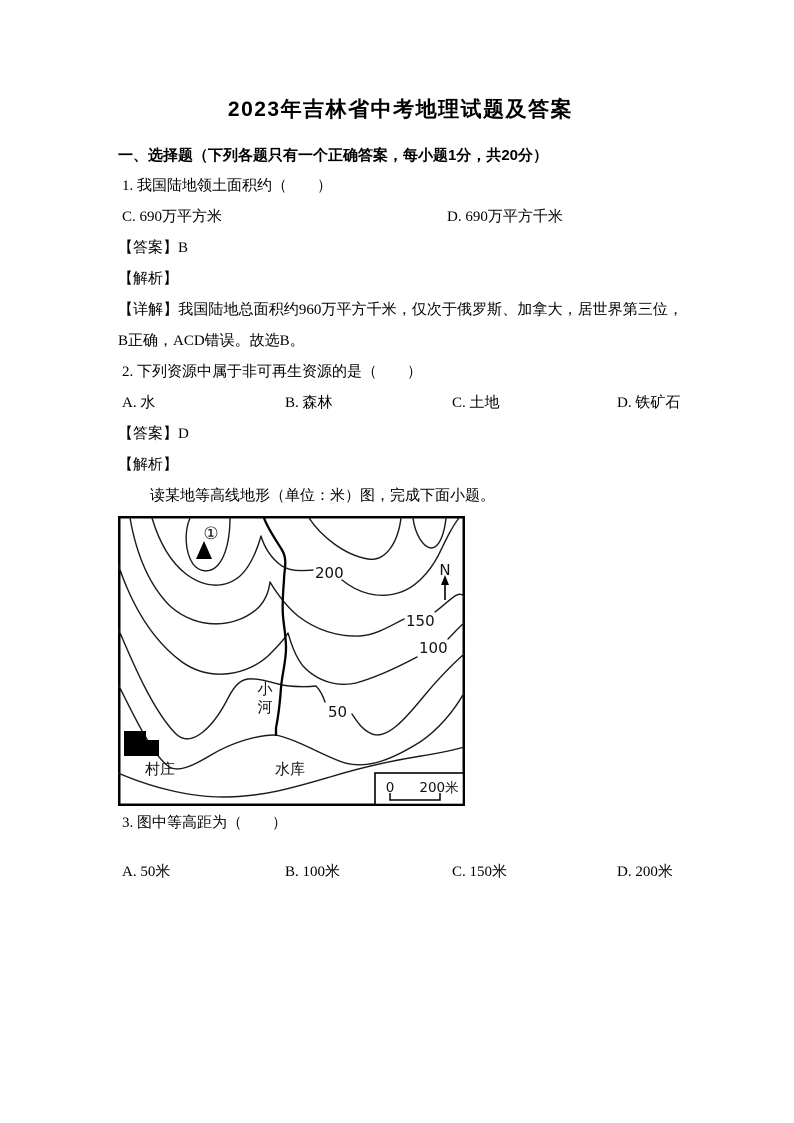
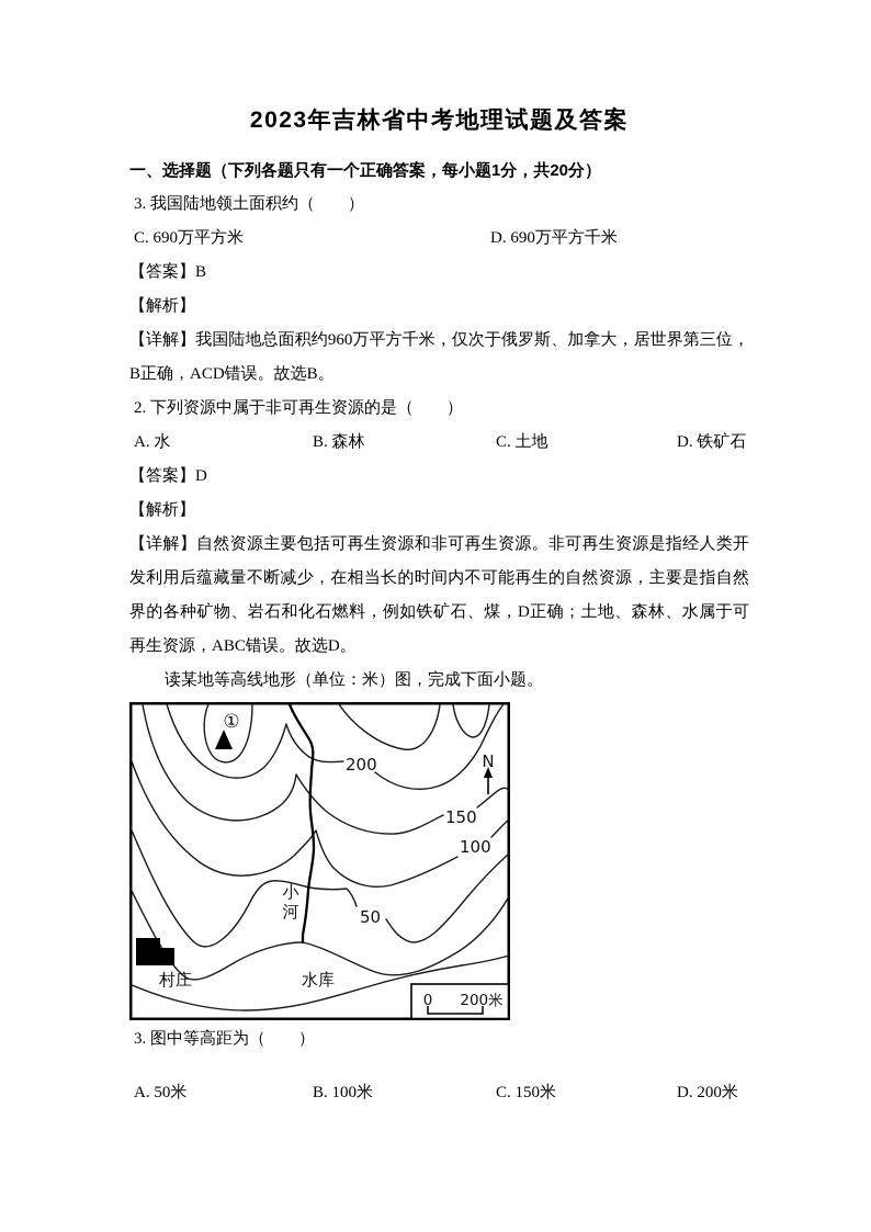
  2023年吉林省中考地理试题及答案
  一、选择题（下列各题只有一个正确答案，每小题1分，共20分）
- 1. 我国陆地领土面积约（ ）
+ 3. 我国陆地领土面积约（ ）
  C. 690万平方米
  D. 690万平方千米
  【答案】B
  【解析】
  【详解】我国陆地总面积约960万平方千米，仅次于俄罗斯、加拿大，居世界第三位，B正确，ACD错误。故选B。
  2. 下列资源中属于非可再生资源的是（ ）
  A. 水
  B. 森林
  C. 土地
  D. 铁矿石
  【答案】D
  【解析】
+ 【详解】自然资源主要包括可再生资源和非可再生资源。非可再生资源是指经人类开发利用后蕴藏量不断减少，在相当长的时间内不可能再生的自然资源，主要是指自然界的各种矿物、岩石和化石燃料，例如铁矿石、煤，D正确；土地、森林、水属于可再生资源，ABC错误。故选D。
  读某地等高线地形（单位：米）图，完成下面小题。
  ①
  200
  150
  100
  50
  N
  小
  河
  村庄
  水库
  0
  200米
  3. 图中等高距为（ ）
  A. 50米
  B. 100米
  C. 150米
  D. 200米
